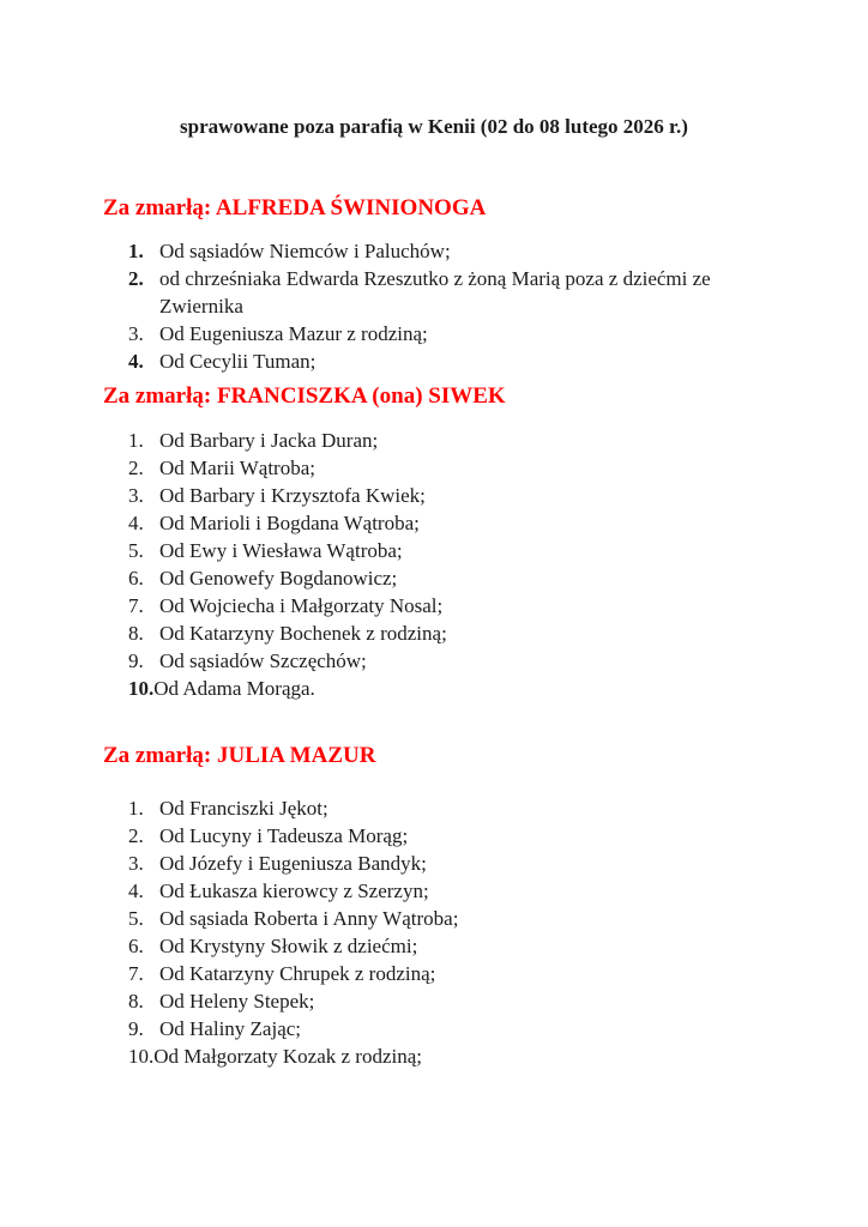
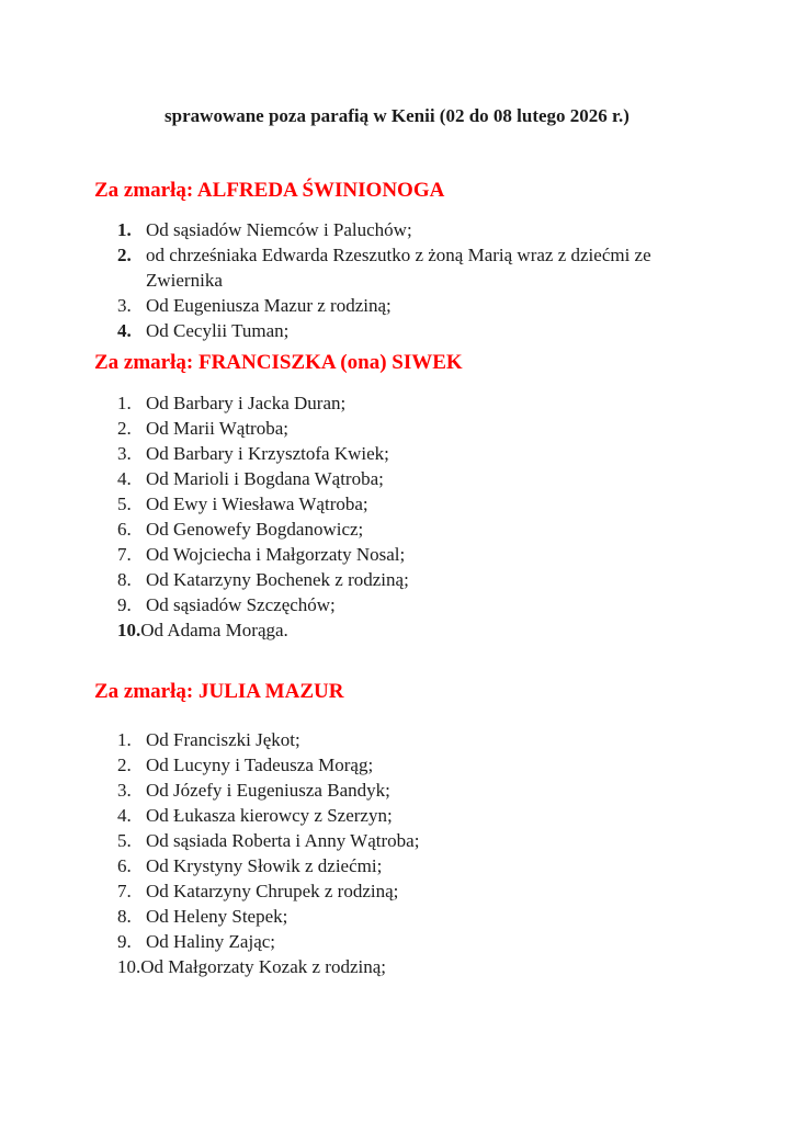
  sprawowane poza parafią w Kenii (02 do 08 lutego 2026 r.)
  Za zmarłą: ALFREDA ŚWINIONOGA
  1.
  Od sąsiadów Niemców i Paluchów;
  2.
- od chrześniaka Edwarda Rzeszutko z żoną Marią poza z dziećmi ze Zwiernika
+ od chrześniaka Edwarda Rzeszutko z żoną Marią wraz z dziećmi ze Zwiernika
  3.
  Od Eugeniusza Mazur z rodziną;
  4.
  Od Cecylii Tuman;
  Za zmarłą: FRANCISZKA (ona) SIWEK
  1.
  Od Barbary i Jacka Duran;
  2.
  Od Marii Wątroba;
  3.
  Od Barbary i Krzysztofa Kwiek;
  4.
  Od Marioli i Bogdana Wątroba;
  5.
  Od Ewy i Wiesława Wątroba;
  6.
  Od Genowefy Bogdanowicz;
  7.
  Od Wojciecha i Małgorzaty Nosal;
  8.
  Od Katarzyny Bochenek z rodziną;
  9.
  Od sąsiadów Szczęchów;
  10.
  Od Adama Morąga.
  Za zmarłą: JULIA MAZUR
  1.
  Od Franciszki Jękot;
  2.
  Od Lucyny i Tadeusza Morąg;
  3.
  Od Józefy i Eugeniusza Bandyk;
  4.
  Od Łukasza kierowcy z Szerzyn;
  5.
  Od sąsiada Roberta i Anny Wątroba;
  6.
  Od Krystyny Słowik z dziećmi;
  7.
  Od Katarzyny Chrupek z rodziną;
  8.
  Od Heleny Stepek;
  9.
  Od Haliny Zając;
  10.
  Od Małgorzaty Kozak z rodziną;
